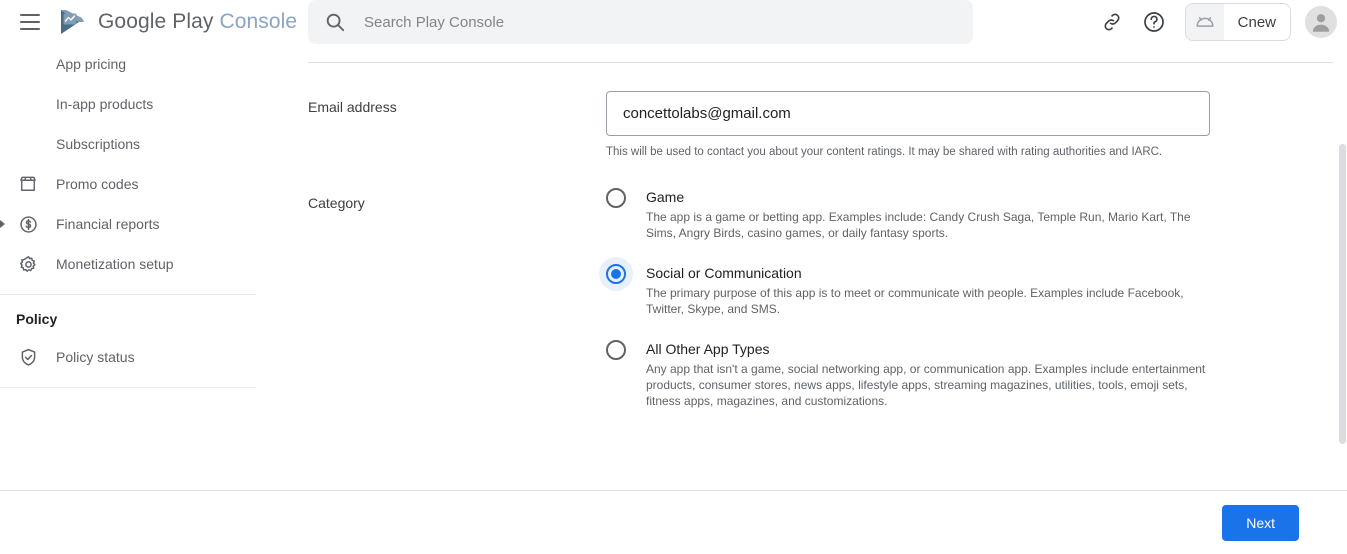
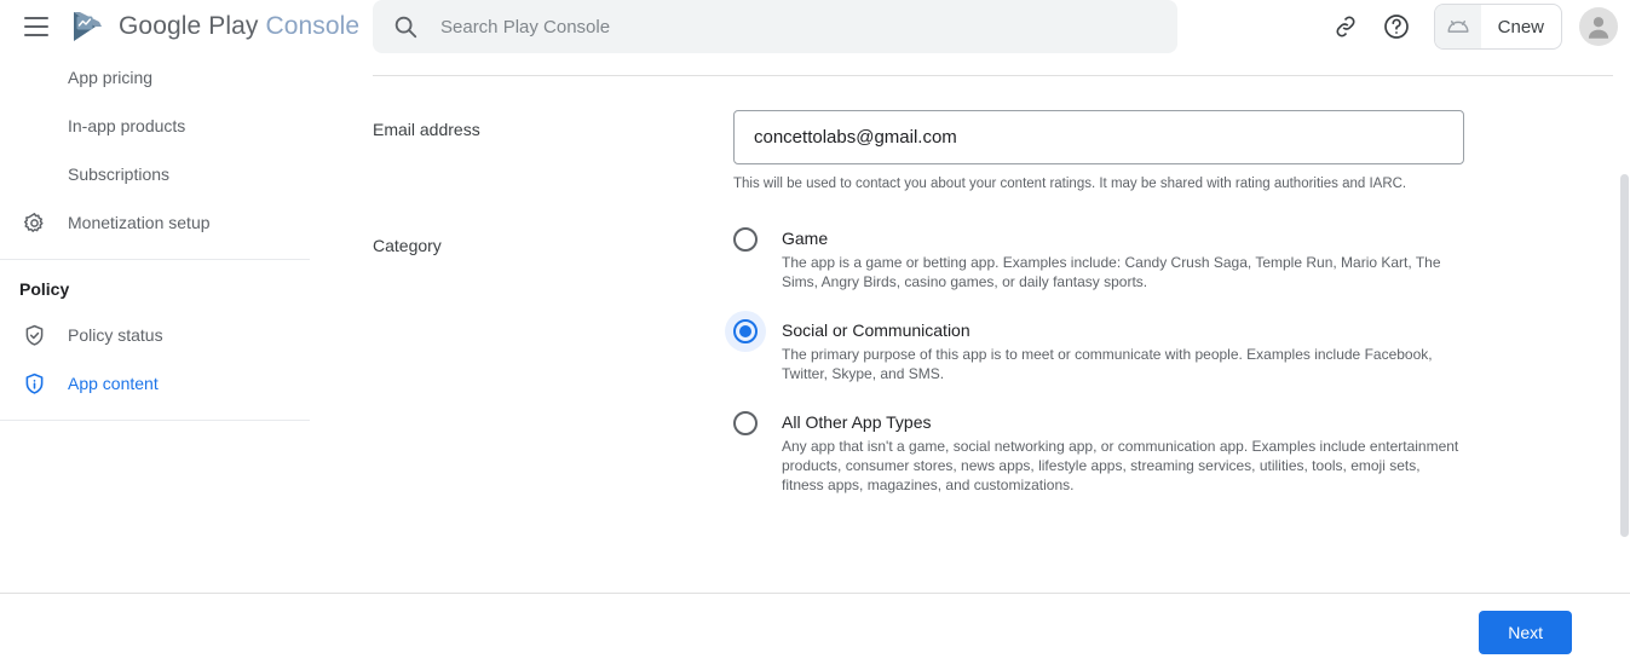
  Google Play Console
  Search Play Console
  Cnew
  App pricing
  In-app products
  Subscriptions
- Promo codes
- Financial reports
  Monetization setup
  Policy
  Policy status
+ App content
  Email address
  concettolabs@gmail.com
  This will be used to contact you about your content ratings. It may be shared with rating authorities and IARC.
  Category
  Game
  The app is a game or betting app. Examples include: Candy Crush Saga, Temple Run, Mario Kart, The Sims, Angry Birds, casino games, or daily fantasy sports.
  Social or Communication
  The primary purpose of this app is to meet or communicate with people. Examples include Facebook, Twitter, Skype, and SMS.
  All Other App Types
- Any app that isn't a game, social networking app, or communication app. Examples include entertainment products, consumer stores, news apps, lifestyle apps, streaming magazines, utilities, tools, emoji sets, fitness apps, magazines, and customizations.
+ Any app that isn't a game, social networking app, or communication app. Examples include entertainment products, consumer stores, news apps, lifestyle apps, streaming services, utilities, tools, emoji sets, fitness apps, magazines, and customizations.
  Next
